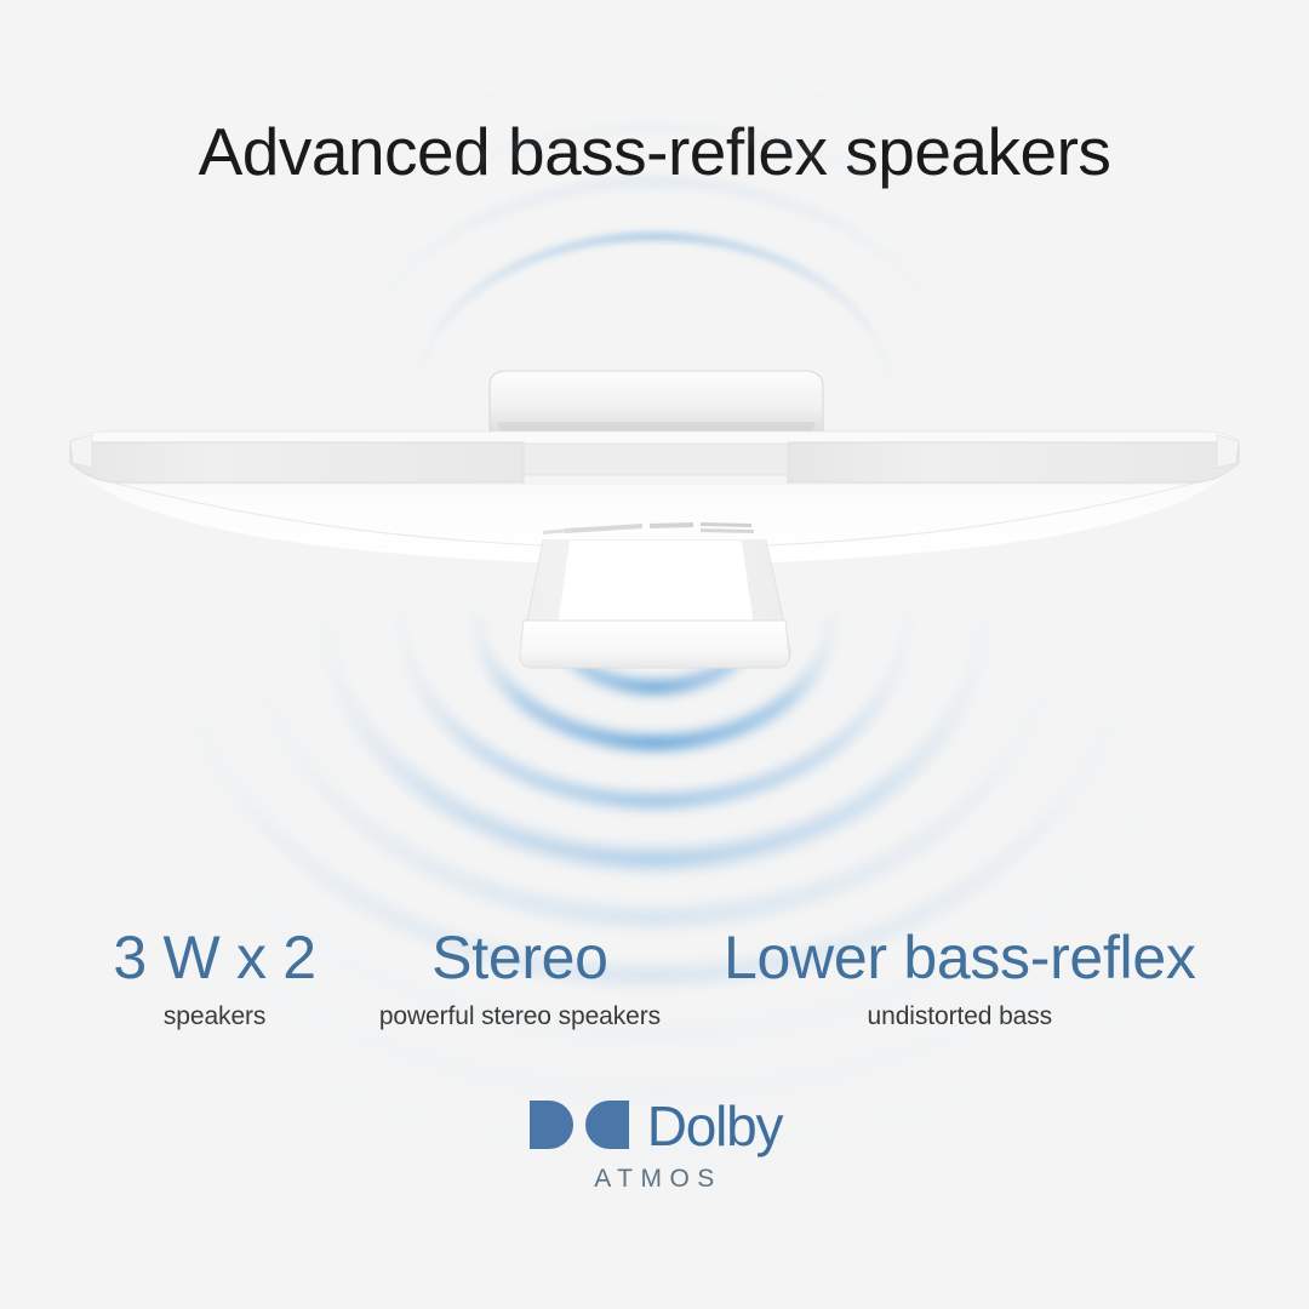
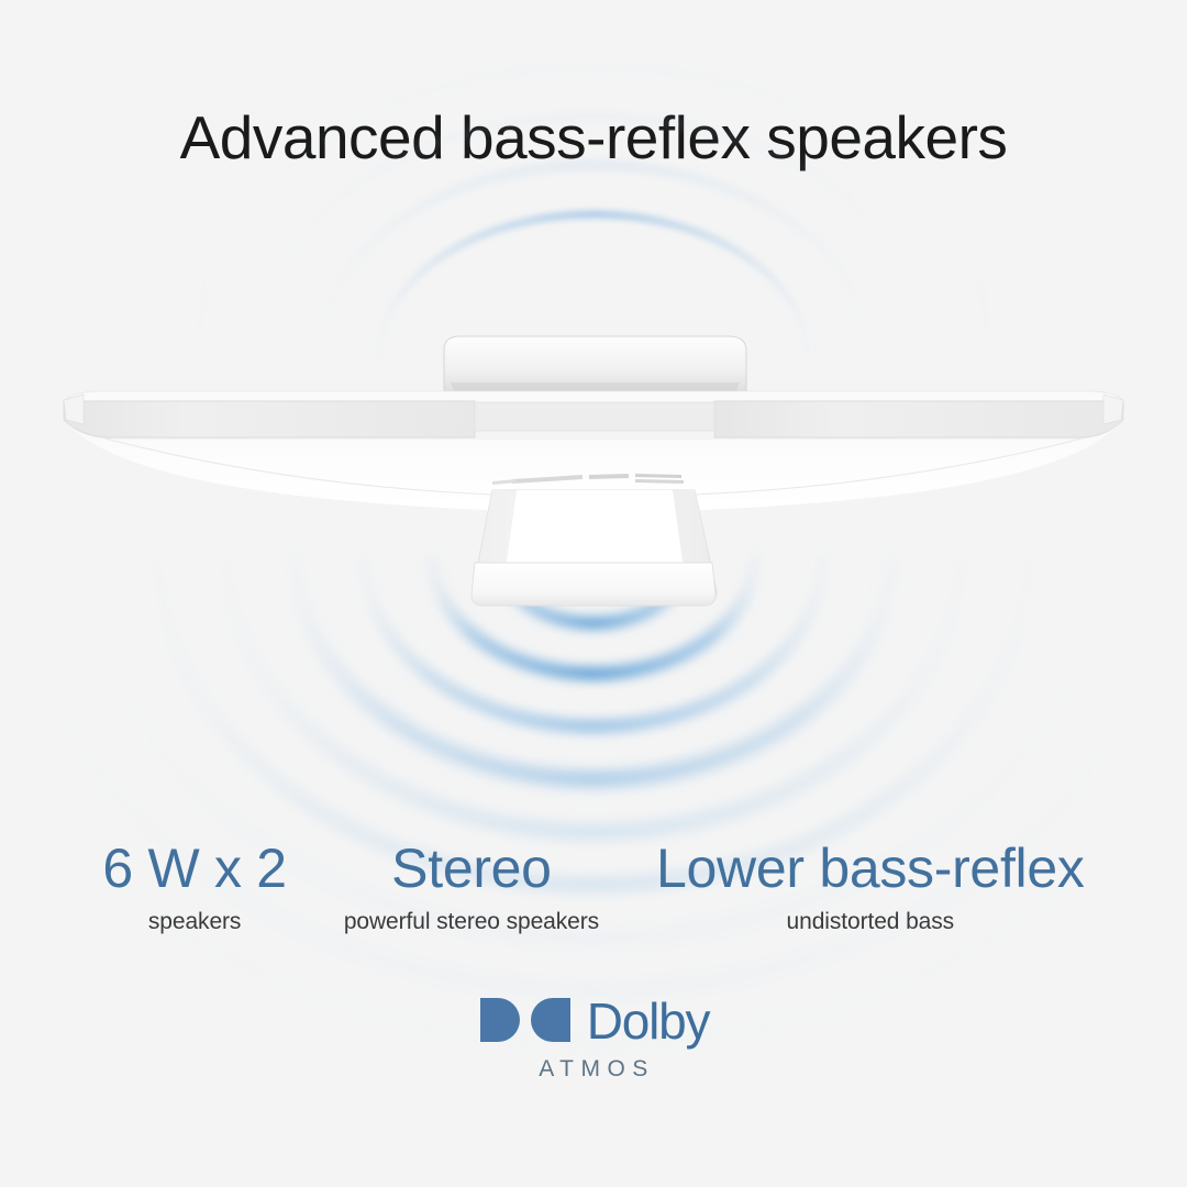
  Advanced bass-refle speakers
- 3 W x 2
+ 6 W x 2
  speakers
  Stereo
  powerful stereo speakers
  Lower bass-reflex
  undistorted bass
  Dolby
  ATMOS
